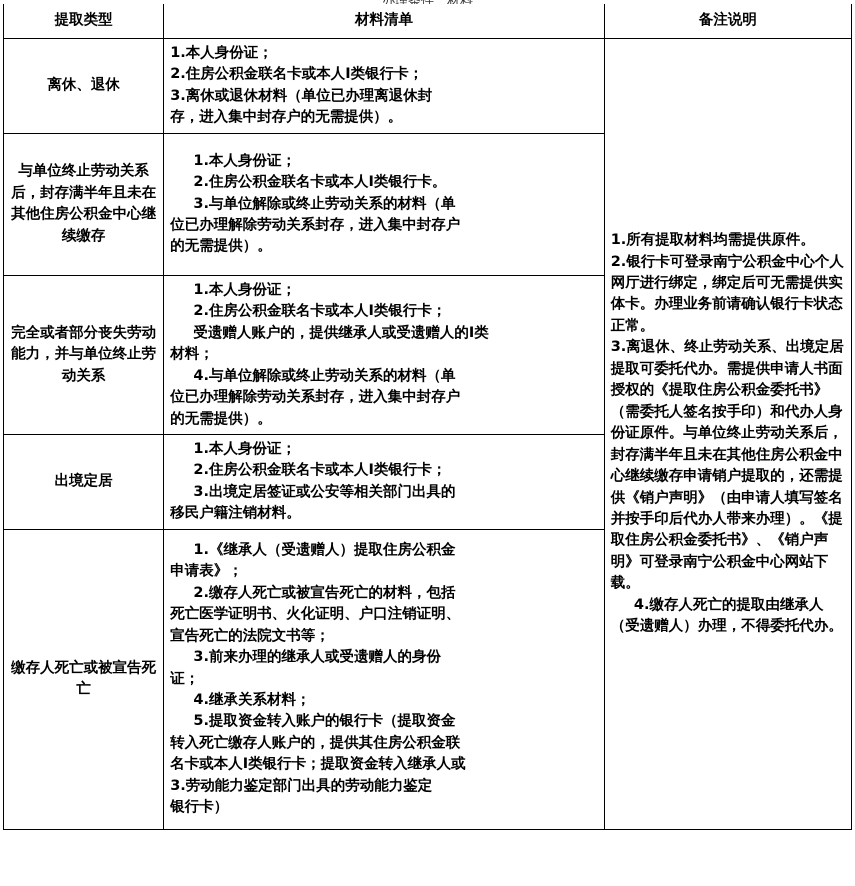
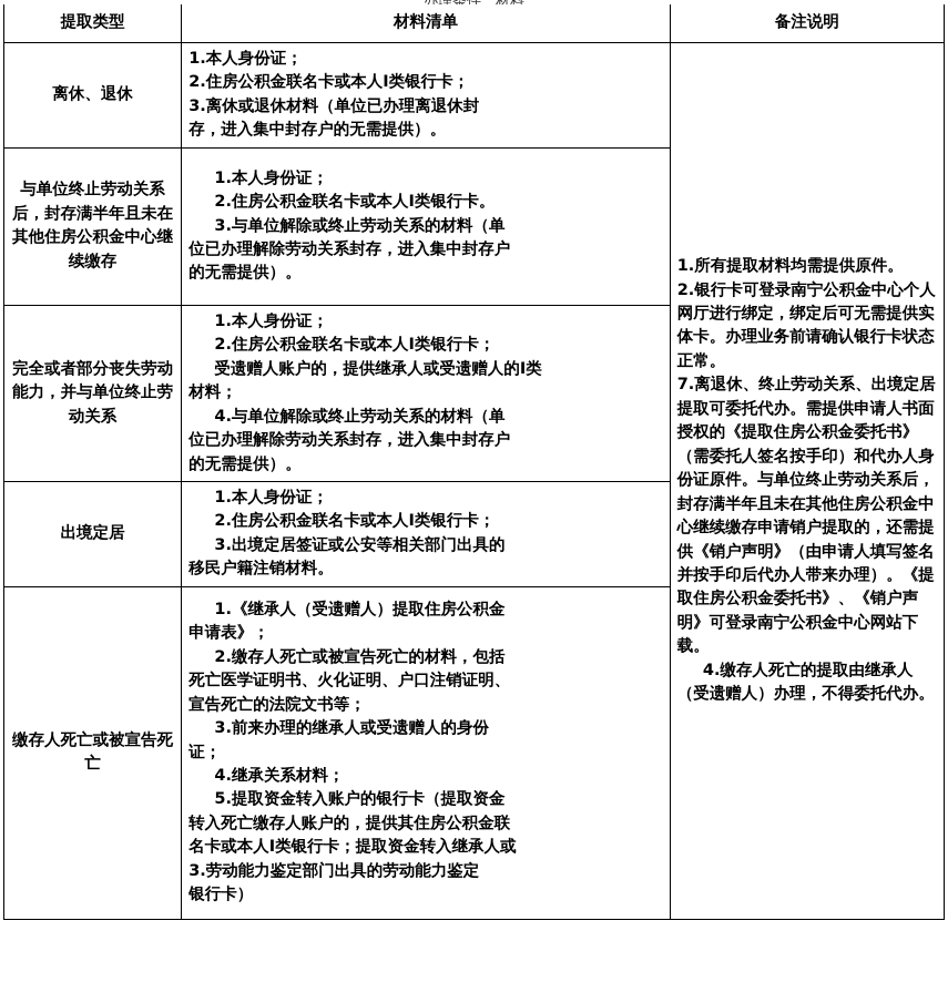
  办理条件、材料
  提取类型	材料清单	备注说明
- 离休、退休	1.本人身份证； 2.住房公积金联名卡或本人I类银行卡； 3.离休或退休材料（单位已办理离退休封 存，进入集中封存户的无需提供）。	1.所有提取材料均需提供原件。 2.银行卡可登录南宁公积金中心个人网厅进行绑定，绑定后可无需提供实体卡。办理业务前请确认银行卡状态正常。 3.离退休、终止劳动关系、出境定居提取可委托代办。需提供申请人书面授权的《提取住房公积金委托书》（需委托人签名按手印）和代办人身份证原件。与单位终止劳动关系后，封存满半年且未在其他住房公积金中心继续缴存申请销户提取的，还需提供《销户声明》（由申请人填写签名并按手印后代办人带来办理）。《提取住房公积金委托书》、《销户声明》可登录南宁公积金中心网站下载。 4.缴存人死亡的提取由继承人（受遗赠人）办理，不得委托代办。
+ 离休、退休	1.本人身份证； 2.住房公积金联名卡或本人I类银行卡； 3.离休或退休材料（单位已办理离退休封 存，进入集中封存户的无需提供）。	1.所有提取材料均需提供原件。 2.银行卡可登录南宁公积金中心个人网厅进行绑定，绑定后可无需提供实体卡。办理业务前请确认银行卡状态正常。 7.离退休、终止劳动关系、出境定居提取可委托代办。需提供申请人书面授权的《提取住房公积金委托书》（需委托人签名按手印）和代办人身份证原件。与单位终止劳动关系后，封存满半年且未在其他住房公积金中心继续缴存申请销户提取的，还需提供《销户声明》（由申请人填写签名并按手印后代办人带来办理）。《提取住房公积金委托书》、《销户声明》可登录南宁公积金中心网站下载。 4.缴存人死亡的提取由继承人（受遗赠人）办理，不得委托代办。
  与单位终止劳动关系后，封存满半年且未在其他住房公积金中心继续缴存	1.本人身份证； 2.住房公积金联名卡或本人I类银行卡。 3.与单位解除或终止劳动关系的材料（单 位已办理解除劳动关系封存，进入集中封存户 的无需提供）。
  完全或者部分丧失劳动能力，并与单位终止劳动关系	1.本人身份证； 2.住房公积金联名卡或本人I类银行卡； 受遗赠人账户的，提供继承人或受遗赠人的I类 材料； 4.与单位解除或终止劳动关系的材料（单 位已办理解除劳动关系封存，进入集中封存户 的无需提供）。
  出境定居	1.本人身份证； 2.住房公积金联名卡或本人I类银行卡； 3.出境定居签证或公安等相关部门出具的 移民户籍注销材料。
  缴存人死亡或被宣告死亡	1.《继承人（受遗赠人）提取住房公积金 申请表》； 2.缴存人死亡或被宣告死亡的材料，包括 死亡医学证明书、火化证明、户口注销证明、 宣告死亡的法院文书等； 3.前来办理的继承人或受遗赠人的身份 证； 4.继承关系材料； 5.提取资金转入账户的银行卡（提取资金 转入死亡缴存人账户的，提供其住房公积金联 名卡或本人I类银行卡；提取资金转入继承人或 3.劳动能力鉴定部门出具的劳动能力鉴定 银行卡）
